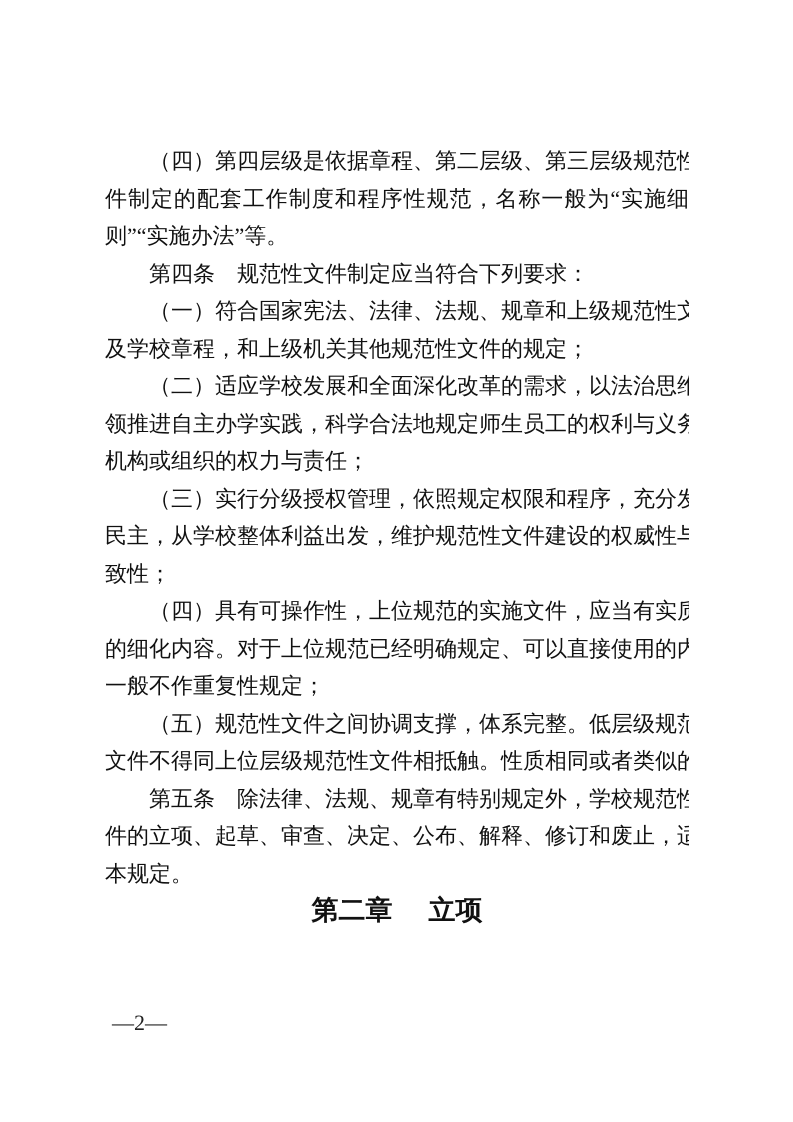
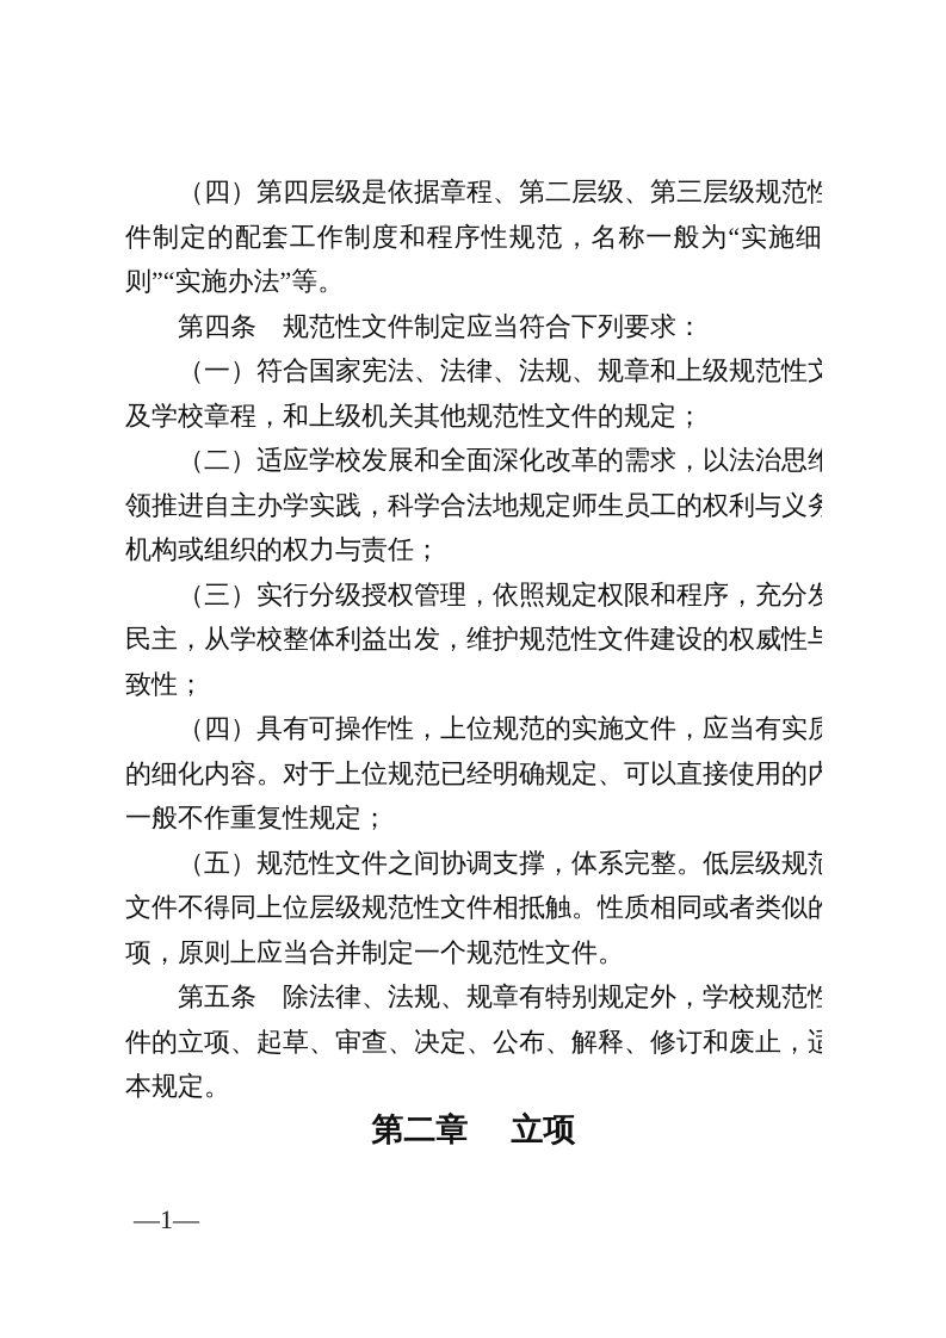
  （四）第四层级是依据章程、第二层级、第三层级规范性
  件制定的配套工作制度和程序性规范，名称一般为“实施细
  则”“实施办法”等。
  第四条 规范性文件制定应当符合下列要求：
  （一）符合国家宪法、法律、法规、规章和上级规范性文
  及学校章程，和上级机关其他规范性文件的规定；
  （二）适应学校发展和全面深化改革的需求，以法治思维
  领推进自主办学实践，科学合法地规定师生员工的权利与义务
  机构或组织的权力与责任；
  （三）实行分级授权管理，依照规定权限和程序，充分发
  民主，从学校整体利益出发，维护规范性文件建设的权威性与
  致性；
  （四）具有可操作性，上位规范的实施文件，应当有实质
  的细化内容。对于上位规范已经明确规定、可以直接使用的内
  一般不作重复性规定；
  （五）规范性文件之间协调支撑，体系完整。低层级规范
  文件不得同上位层级规范性文件相抵触。性质相同或者类似的
+ 项，原则上应当合并制定一个规范性文件。
  第五条 除法律、法规、规章有特别规定外，学校规范性
  件的立项、起草、审查、决定、公布、解释、修订和废止，适
  本规定。
  第二章
  立项
- —2—
+ —1—
